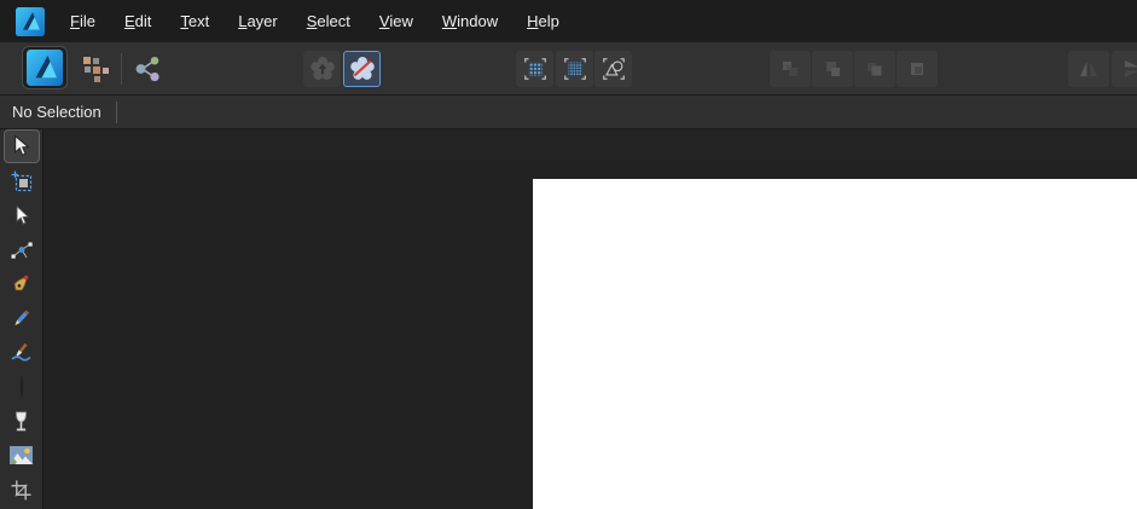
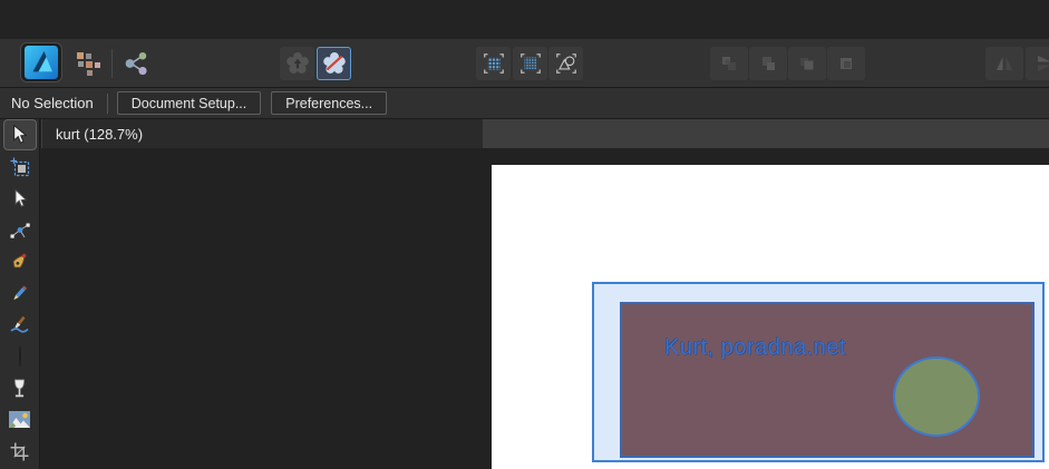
- File
- Edit
- Text
- Layer
- Select
- View
- Window
- Help
  No Selection
+ Document Setup...
+ Preferences...
+ kurt (128.7%)
+ Kurt, poradna.net
